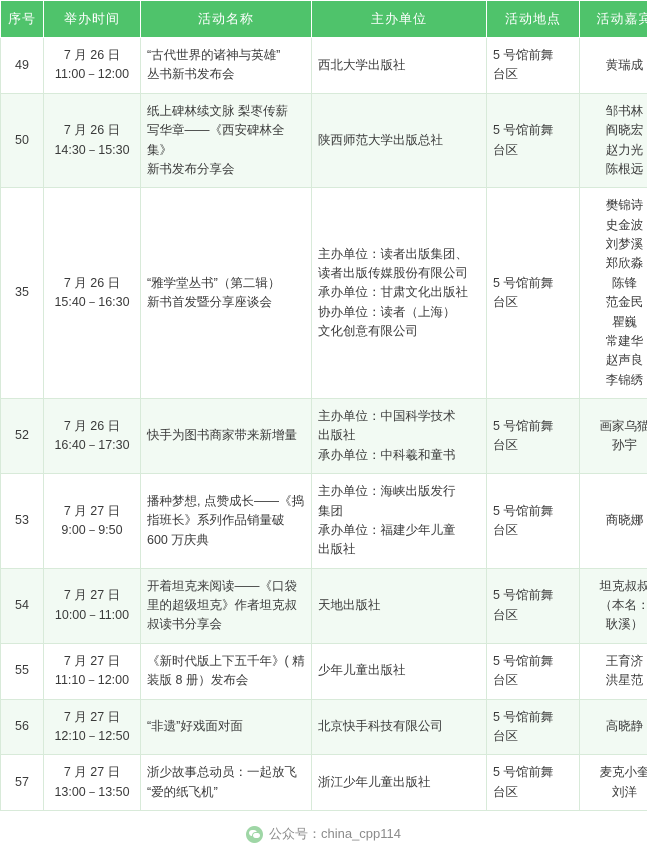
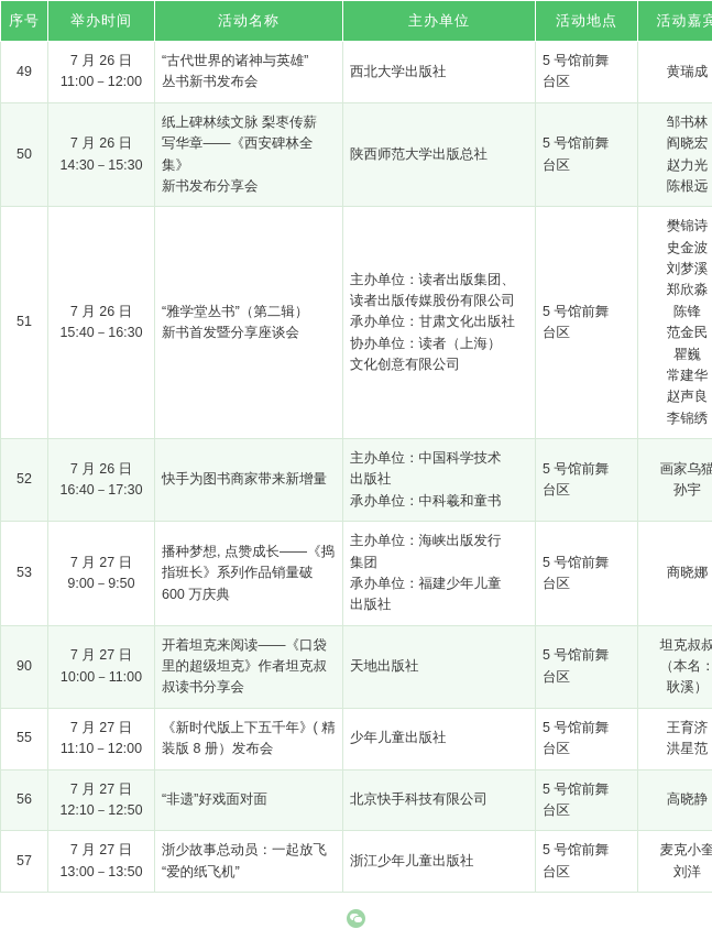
  序号	举办时间	活动名称	主办单位	活动地点	活动嘉宾
  49	7 月 26 日 11:00－12:00	“古代世界的诸神与英雄” 丛书新书发布会	西北大学出版社	5 号馆前舞 台区	黄瑞成
  50	7 月 26 日 14:30－15:30	纸上碑林续文脉 梨枣传薪 写华章——《西安碑林全集》 新书发布分享会	陕西师范大学出版总社	5 号馆前舞 台区	邹书林 阎晓宏 赵力光 陈根远
- 35	7 月 26 日 15:40－16:30	“雅学堂丛书”（第二辑） 新书首发暨分享座谈会	主办单位：读者出版集团、 读者出版传媒股份有限公司 承办单位：甘肃文化出版社 协办单位：读者（上海） 文化创意有限公司	5 号馆前舞 台区	樊锦诗 史金波 刘梦溪 郑欣淼 陈锋 范金民 瞿巍 常建华 赵声良 李锦绣
+ 51	7 月 26 日 15:40－16:30	“雅学堂丛书”（第二辑） 新书首发暨分享座谈会	主办单位：读者出版集团、 读者出版传媒股份有限公司 承办单位：甘肃文化出版社 协办单位：读者（上海） 文化创意有限公司	5 号馆前舞 台区	樊锦诗 史金波 刘梦溪 郑欣淼 陈锋 范金民 瞿巍 常建华 赵声良 李锦绣
  52	7 月 26 日 16:40－17:30	快手为图书商家带来新增量	主办单位：中国科学技术 出版社 承办单位：中科羲和童书	5 号馆前舞 台区	画家乌猫 孙宇
  53	7 月 27 日 9:00－9:50	播种梦想, 点赞成长——《捣 指班长》系列作品销量破 600 万庆典	主办单位：海峡出版发行 集团 承办单位：福建少年儿童 出版社	5 号馆前舞 台区	商晓娜
- 54	7 月 27 日 10:00－11:00	开着坦克来阅读——《口袋 里的超级坦克》作者坦克叔 叔读书分享会	天地出版社	5 号馆前舞 台区	坦克叔叔 （本名： 耿溪）
+ 90	7 月 27 日 10:00－11:00	开着坦克来阅读——《口袋 里的超级坦克》作者坦克叔 叔读书分享会	天地出版社	5 号馆前舞 台区	坦克叔叔 （本名： 耿溪）
  55	7 月 27 日 11:10－12:00	《新时代版上下五千年》( 精 装版 8 册）发布会	少年儿童出版社	5 号馆前舞 台区	王育济 洪星范
  56	7 月 27 日 12:10－12:50	“非遗”好戏面对面	北京快手科技有限公司	5 号馆前舞 台区	高晓静
  57	7 月 27 日 13:00－13:50	浙少故事总动员：一起放飞 “爱的纸飞机”	浙江少年儿童出版社	5 号馆前舞 台区	麦克小奎 刘洋
- 公众号：china_cpp114
